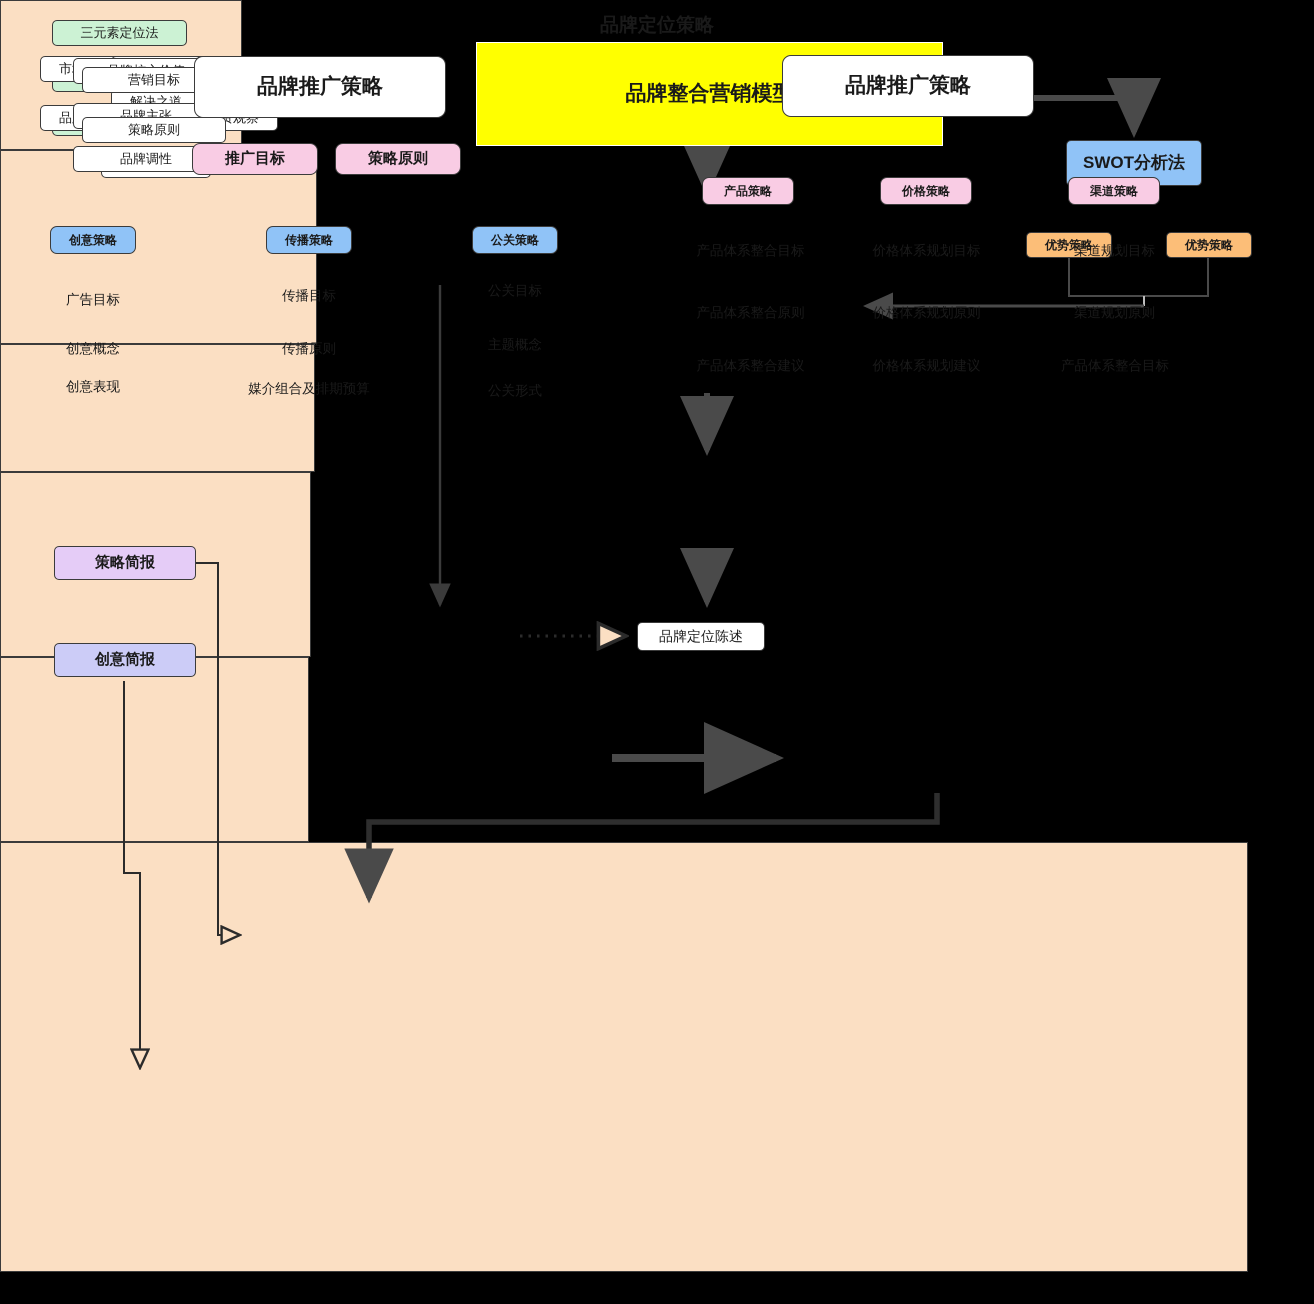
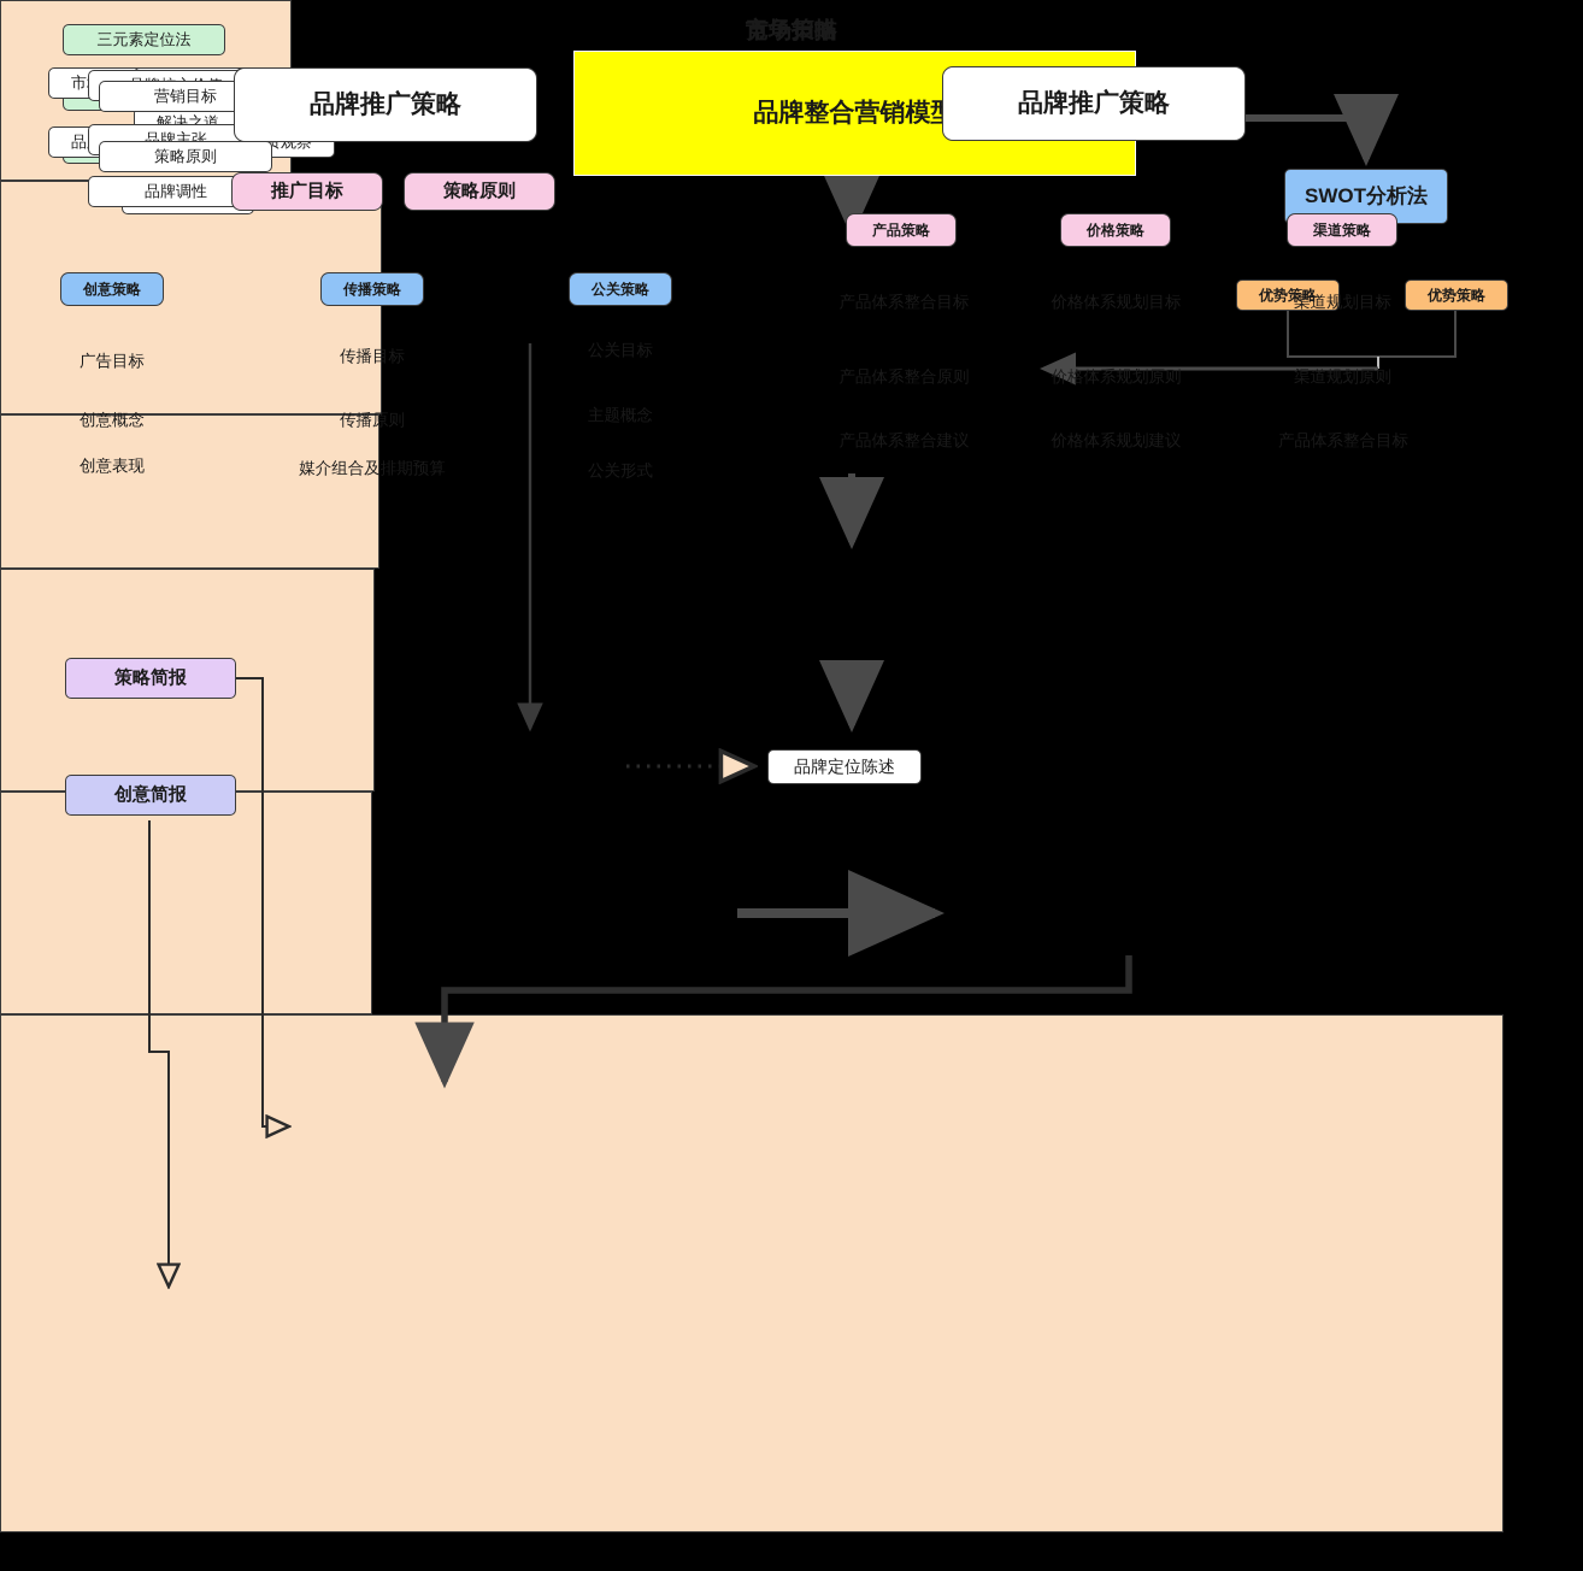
  品牌整合营销模
  SWOT分析法
  优势策略
  优势策略
  三元素定位法
+ 市场扫描
+ 竞争策略
  解决之道
- 品牌定位策略
  品牌主张
  品牌调性
  品牌定位陈述
  营销目标
  策略原则
  策略简报
  创意简报
  品牌推广策略
  推广目标
  策略原则
  品牌推广策略
  创意策略
  广告目标
  创意概念
  创意表现
  传播策略
  传播目标
  传播原则
  媒介组合及排期预算
  公关策略
  公关目标
  主题概念
  公关形式
  产品策略
  产品体系整合目标
  产品体系整合原则
  产品体系整合建议
  价格策略
  价格体系规划目标
  价格体系规划原则
  价格体系规划建议
  渠道策略
  渠道规划目标
  渠道规划原则
  产品体系整合目标
